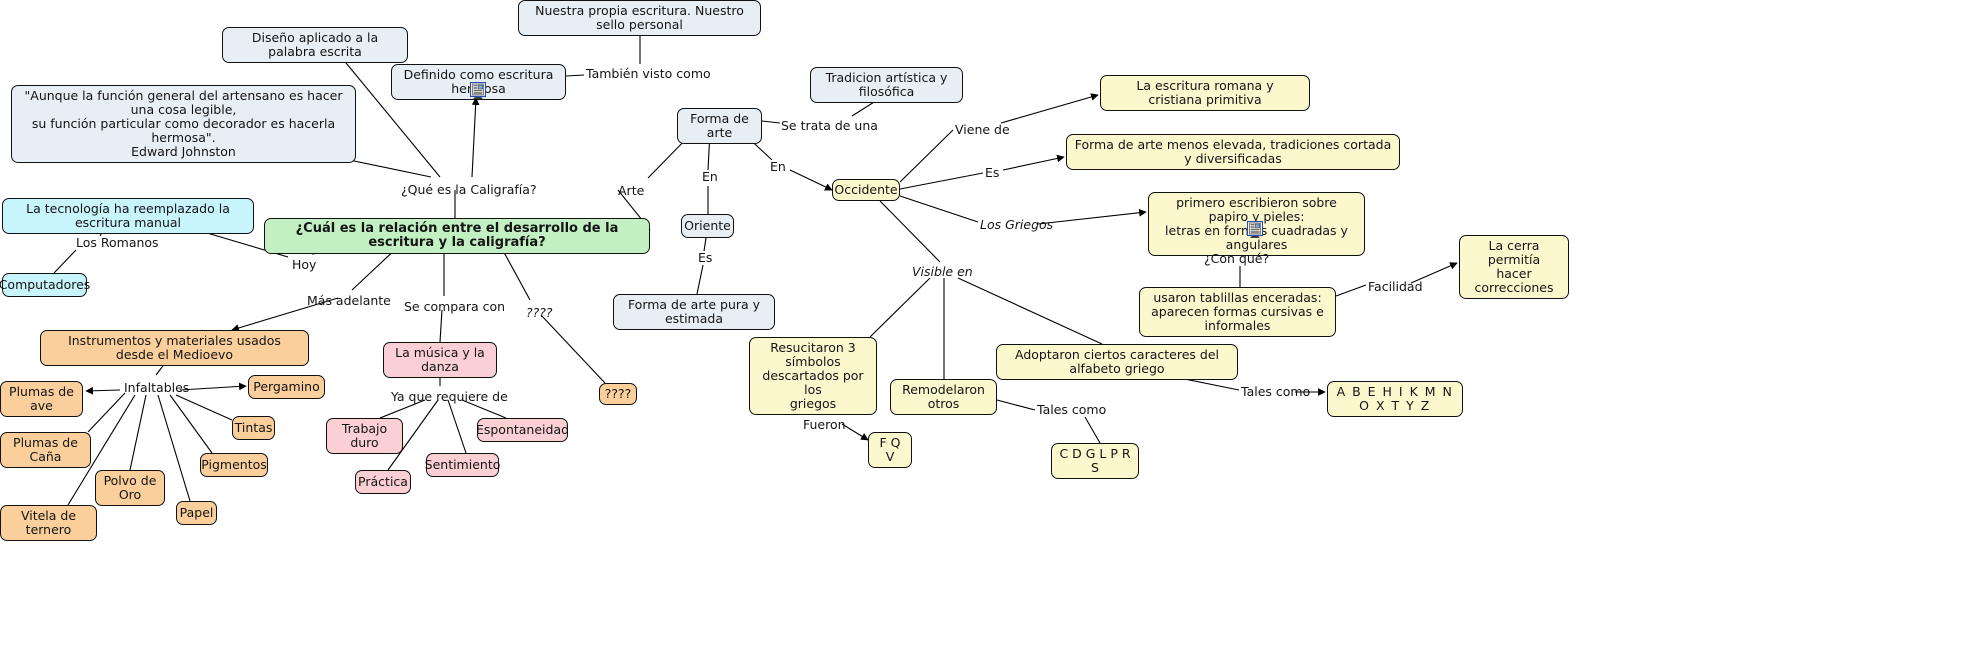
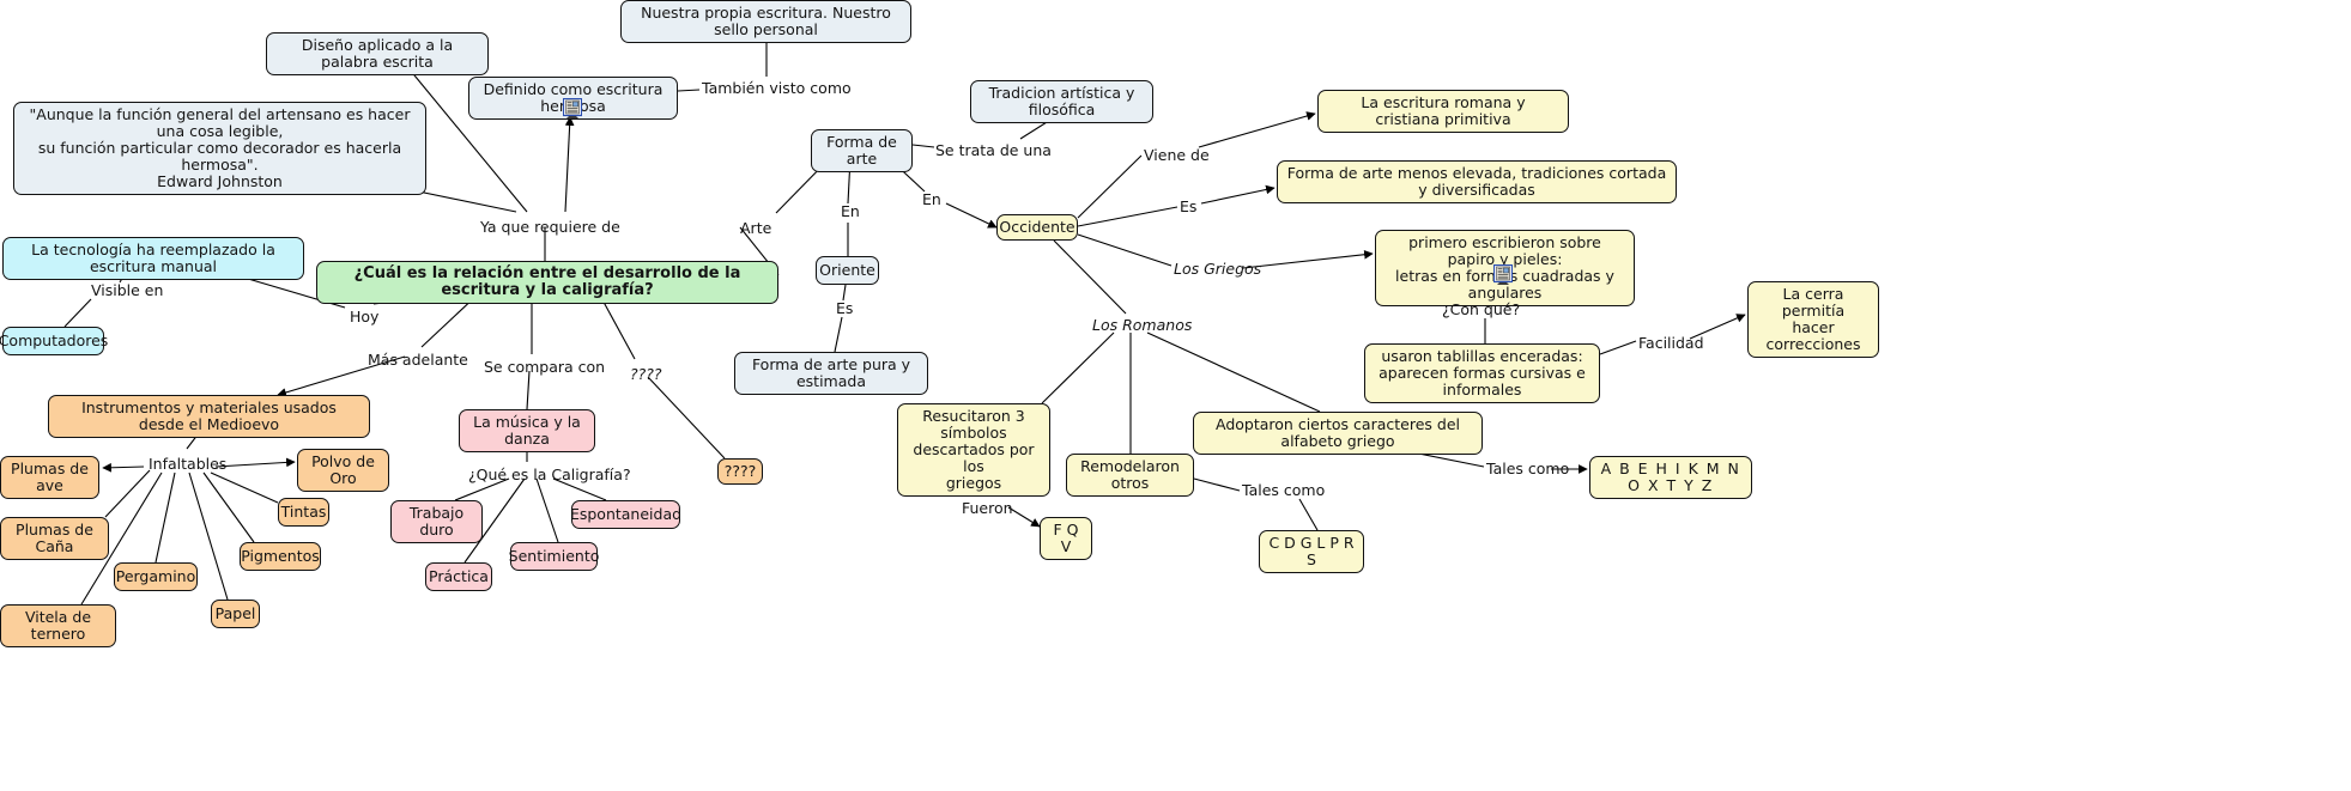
  Diseño aplicado a la palabra escrita
  Nuestra propia escritura. Nuestro sello personal
  Definido como escritura herosa
  "Aunque la función general del artensano es hacer una cosa legible,
  su función particular como decorador es hacerla hermosa".
  Edward Johnston
  Tradicion artística y filosófica
  La escritura romana y cristiana primitiva
  Forma de arte menos elevada, tradiciones cortada y diversificadas
  Forma de arte
  La tecnología ha reemplazado la escritura manual
  Occidente
  primero escribieron sobre papiro y pieles:
  letras en fors cuadradas y angulares
  Oriente
  ¿Cuál es la relación entre el desarrollo de la escritura y la caligrafía?
  La cerra permitía
  hacer correcciones
  Computadores
  usaron tablillas enceradas:
  aparecen formas cursivas e informales
  Forma de arte pura y estimada
  Instrumentos y materiales usados desde el Medioevo
  Resucitaron 3 símbolos
  descartados por los
  griegos
  La música y la danza
  Adoptaron ciertos caracteres del alfabeto griego
  Remodelaron otros
- Pergamino
+ Polvo de Oro
  Plumas de ave
  A B E H I K M N O X T Y Z
  ????
  F Q V
  Trabajo duro
  Espontaneidad
  Tintas
  Plumas de Caña
  C D G L P R S
  Sentimiento
  Pigmentos
  Práctica
- Polvo de Oro
+ Pergamino
  Papel
  Vitela de ternero
- ¿Qué es la Caligrafía?
+ Ya que requiere de
  También visto como
  Arte
  Se trata de una
  En
  En
  Es
  Viene de
  Es
  Los Griegos
- Visible en
+ Los Romanos
  ¿Con qué?
  Facilidad
- Los Romanos
+ Visible en
  Hoy
  Más adelante
  Se compara con
  ????
  Infaltables
- Ya que requiere de
+ ¿Qué es la Caligrafía?
  Fueron
  Tales como
  Tales como
